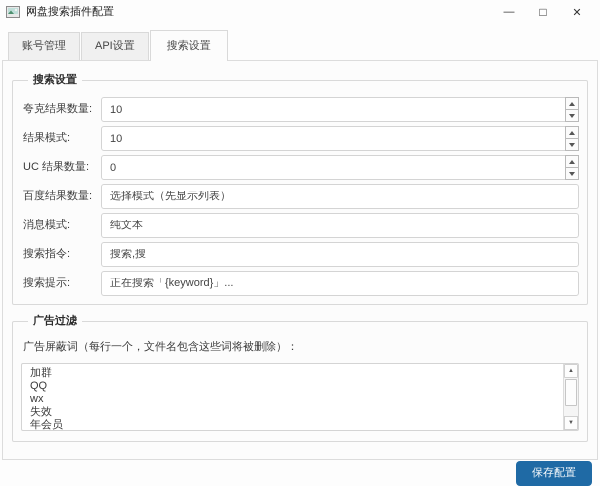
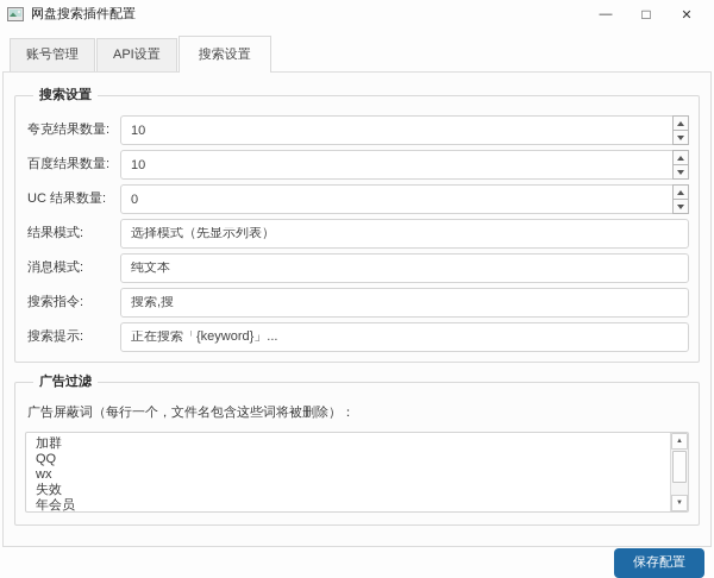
  网盘搜索插件配置
  —
  □
  ✕
  账号管理
  API设置
  搜索设置
  搜索设置
  夸克结果数量:
  10
- 结果模式:
+ 百度结果数量:
  10
  UC 结果数量:
  0
- 百度结果数量:
+ 结果模式:
  选择模式（先显示列表）
  消息模式:
  纯文本
  搜索指令:
  搜索,搜
  搜索提示:
  正在搜索「{keyword}」...
  广告过滤
  广告屏蔽词（每行一个，文件名包含这些词将被删除）：
  加群
  QQ
  wx
  失效
  保存配置
